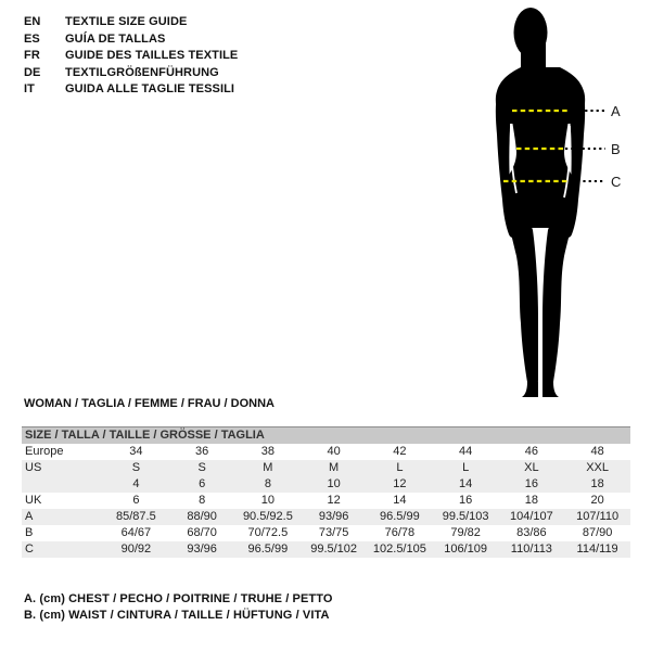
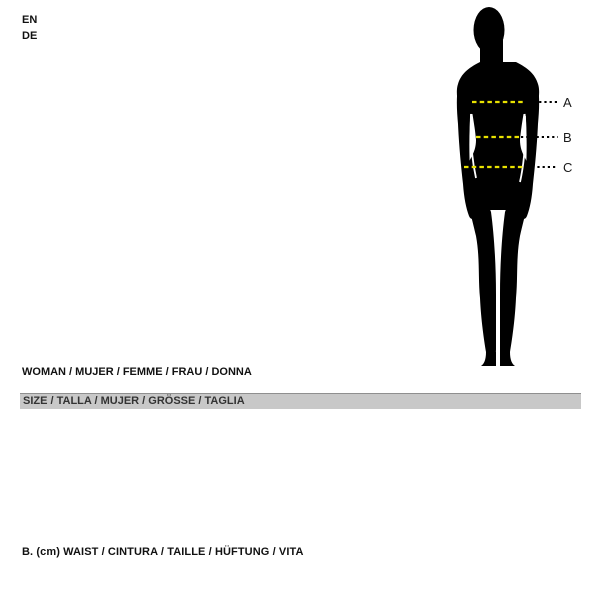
  EN
- TEXTILE SIZE GUIDE
- ES
- GUÍA DE TALLAS
- FR
- GUIDE DES TAILLES TEXTILE
  DE
- TEXTILGRÖßENFÜHRUNG
- IT
- GUIDA ALLE TAGLIE TESSILI
  A
  B
  C
- WOMAN / TAGLIA / FEMME / FRAU / DONNA
+ WOMAN / MUJER / FEMME / FRAU / DONNA
- SIZE / TALLA / TAILLE / GRÖSSE / TAGLIA
+ SIZE / TALLA / MUJER / GRÖSSE / TAGLIA
- Europe	34	36	38	40	42	44	46	48
- US	S	S	M	M	L	L	XL	XXL
- 	4	6	8	10	12	14	16	18
- UK	6	8	10	12	14	16	18	20
- A	85/87.5	88/90	90.5/92.5	93/96	96.5/99	99.5/103	104/107	107/110
- B	64/67	68/70	70/72.5	73/75	76/78	79/82	83/86	87/90
- C	90/92	93/96	96.5/99	99.5/102	102.5/105	106/109	110/113	114/119
- A. (cm) CHEST / PECHO / POITRINE / TRUHE / PETTO
  B. (cm) WAIST / CINTURA / TAILLE / HÜFTUNG / VITA
